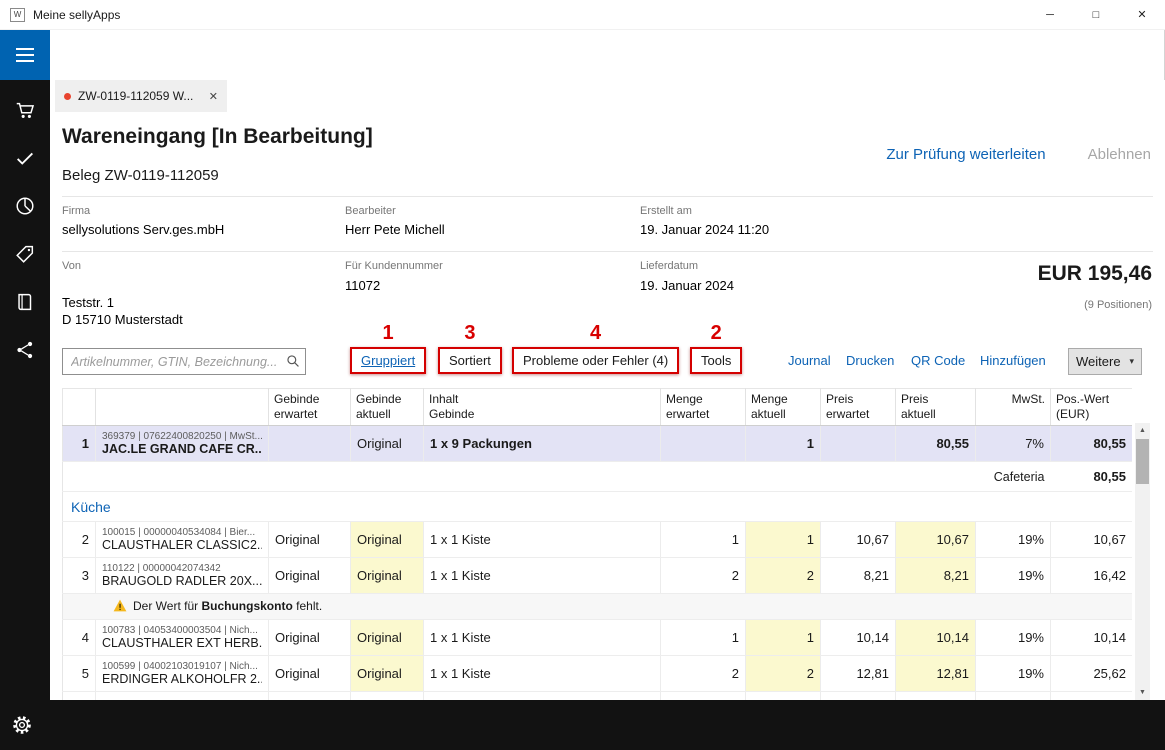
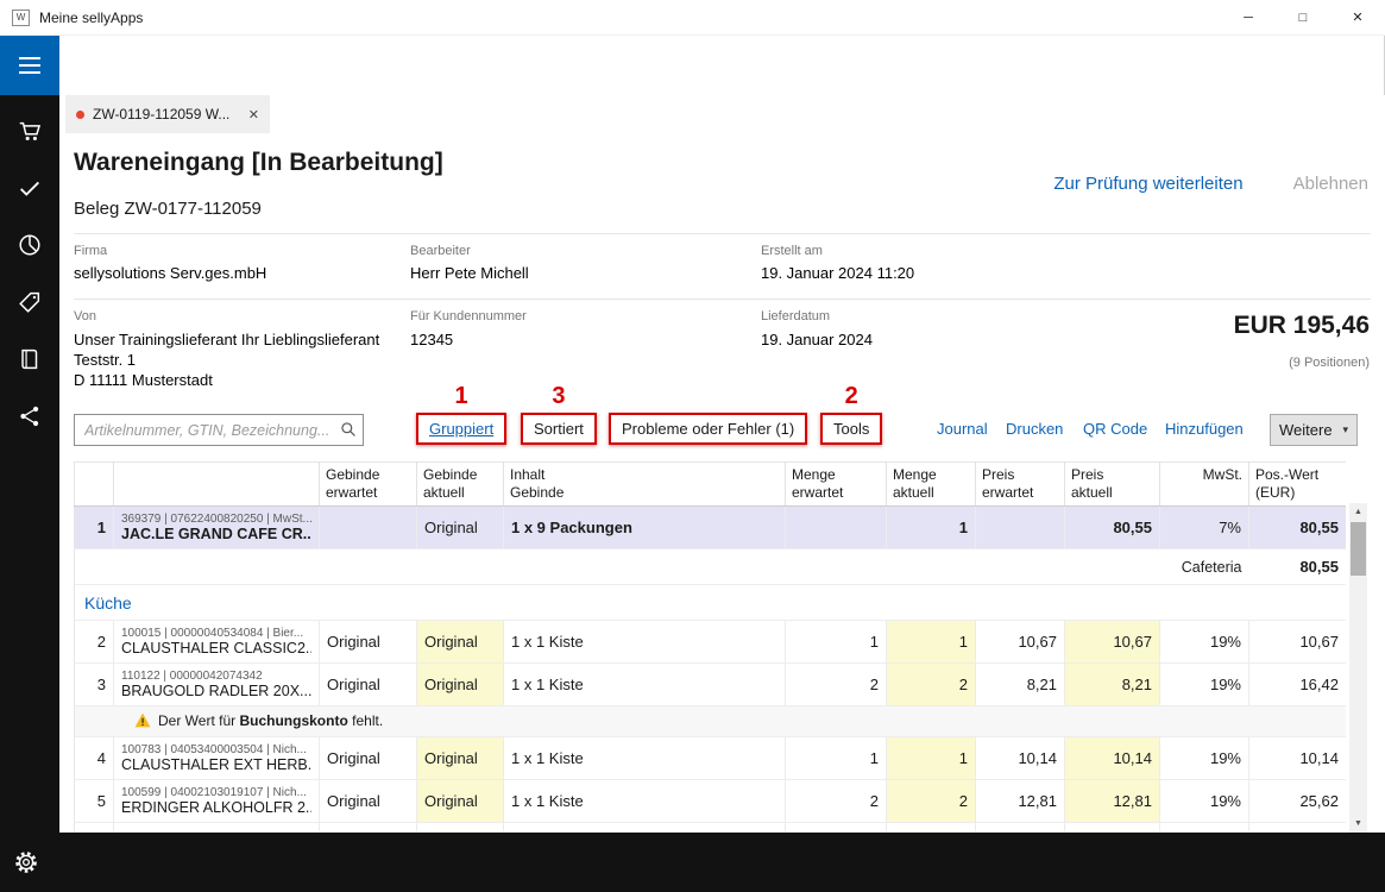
  W
  Meine sellyApps
  ─
  □
  ✕
  ZW-0119-112059 W...
  ✕
  Wareneingang [In Bearbeitung]
  Zur Prüfung weiterleiten
  Ablehnen
- Beleg ZW-0119-112059
+ Beleg ZW-0177-112059
  Firma
  sellysolutions Serv.ges.mbH
  Bearbeiter
  Herr Pete Michell
  Erstellt am
  19. Januar 2024 11:20
  Von
+ Unser Trainingslieferant Ihr Lieblingslieferant
  Teststr. 1
- D 15710 Musterstadt
+ D 11111 Musterstadt
  Für Kundennummer
- 11072
+ 12345
  Lieferdatum
  19. Januar 2024
  EUR 195,46
  (9 Positionen)
  Artikelnummer, GTIN, Bezeichnung...
  1
  Gruppiert
  3
  Sortiert
- 4
- Probleme oder Fehler (4)
+ Probleme oder Fehler (1)
  2
  Tools
  Journal
  Drucken
  QR Code
  Hinzufügen
  Weitere
  ▾
  		Gebindeerwartet	Gebindeaktuell	InhaltGebinde	Mengeerwartet	Mengeaktuell	Preiserwartet	Preisaktuell	MwSt.	Pos.-Wert(EUR)
  1	369379 | 07622400820250 | MwSt... JAC.LE GRAND CAFE CR..		Original	1 x 9 Packungen		1		80,55	7%	80,55
  	Cafeteria	80,55
  Küche
  2	100015 | 00000040534084 | Bier... CLAUSTHALER CLASSIC2.	Original	Original	1 x 1 Kiste	1	1	10,67	10,67	19%	10,67
  3	110122 | 00000042074342 BRAUGOLD RADLER 20X...	Original	Original	1 x 1 Kiste	2	2	8,21	8,21	19%	16,42
  Der Wert für Buchungskonto fehlt.
  4	100783 | 04053400003504 | Nich... CLAUSTHALER EXT HERB.	Original	Original	1 x 1 Kiste	1	1	10,14	10,14	19%	10,14
  5	100599 | 04002103019107 | Nich... ERDINGER ALKOHOLFR 2.	Original	Original	1 x 1 Kiste	2	2	12,81	12,81	19%	25,62
